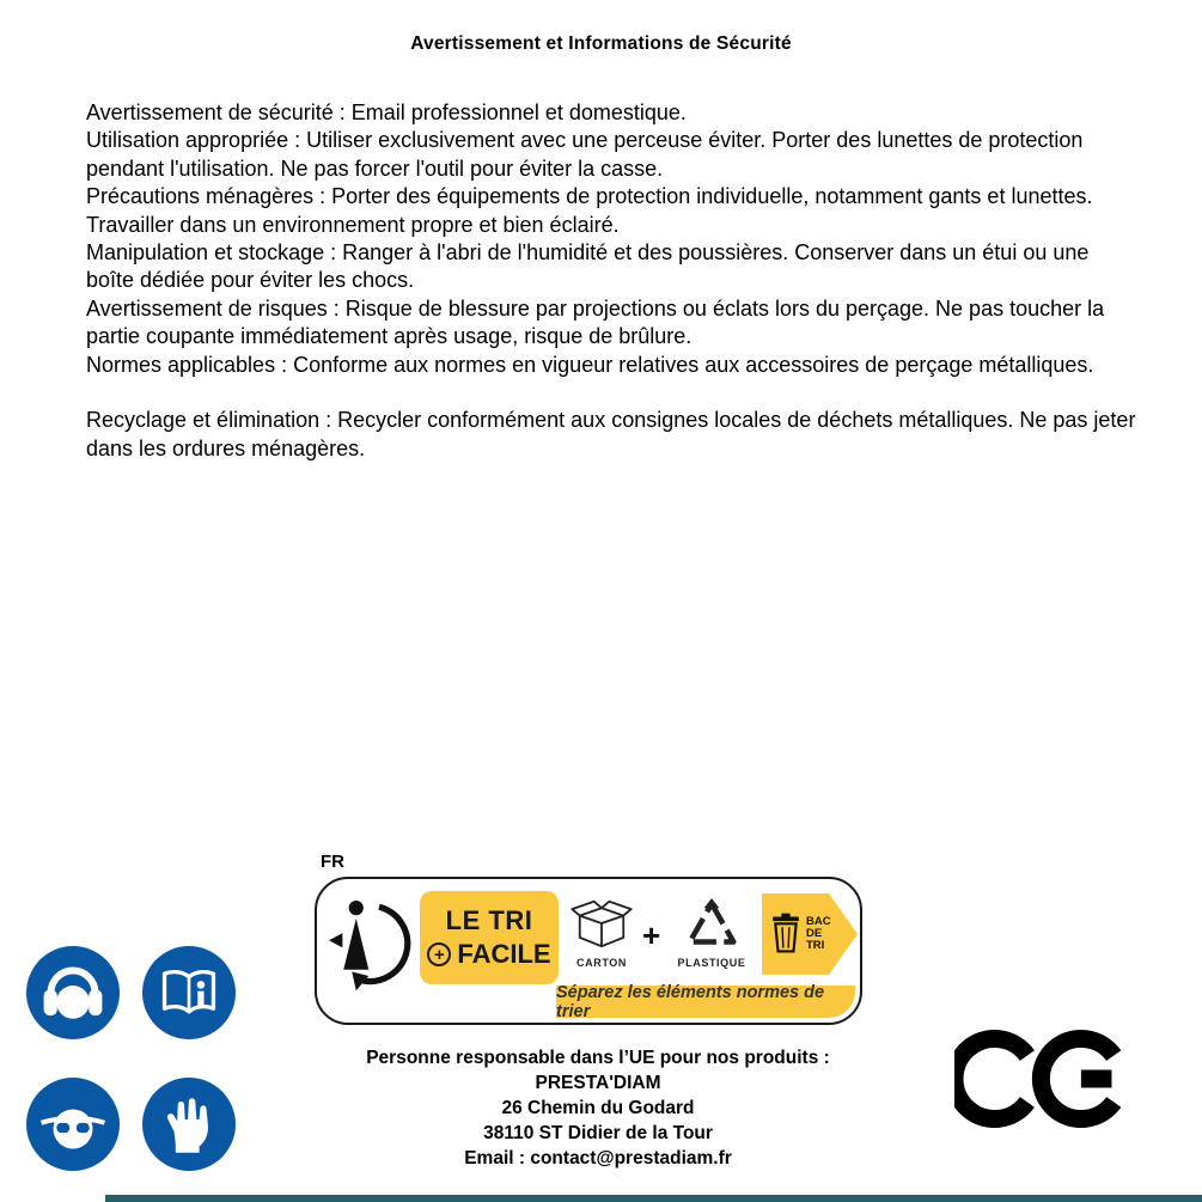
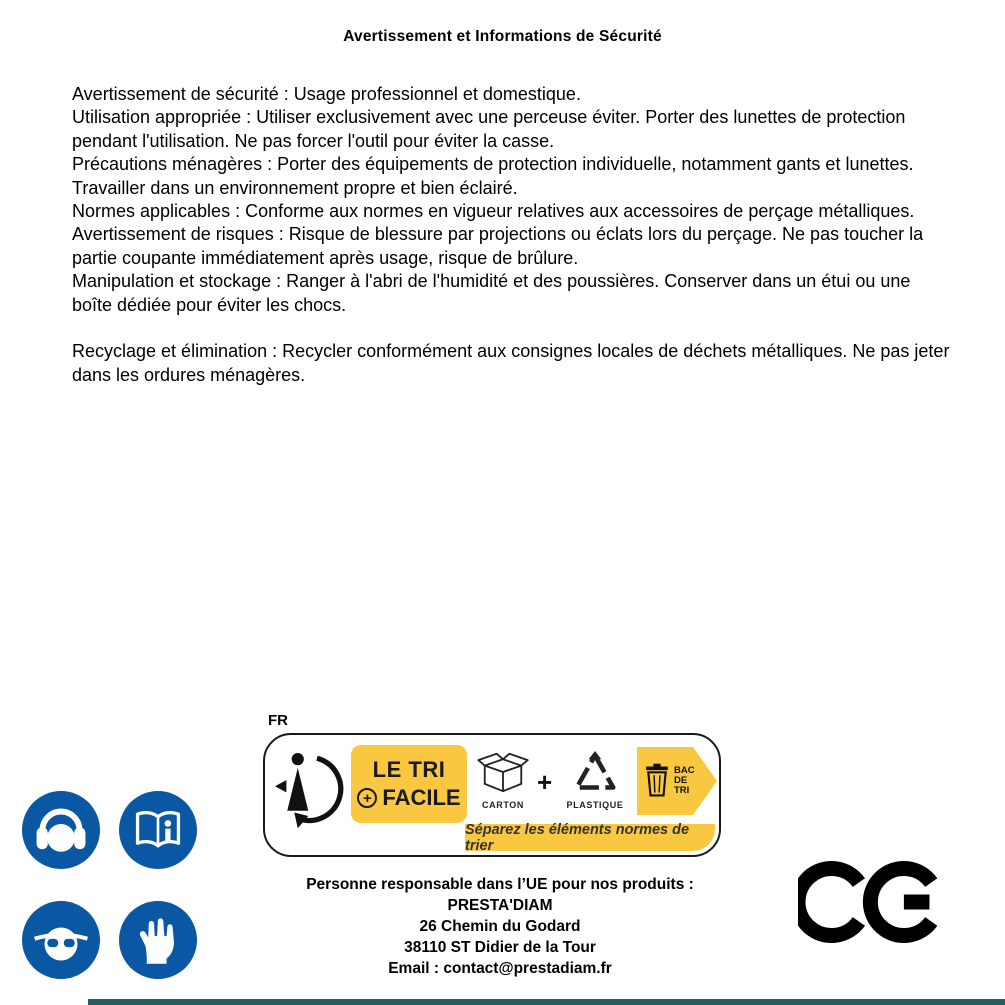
  Avertissement et Informations de Sécurité
- Avertissement de sécurité : Email professionnel et domestique.
+ Avertissement de sécurité : Usage professionnel et domestique.
  Utilisation appropriée : Utiliser exclusivement avec une perceuse éviter. Porter des lunettes de protection pendant l'utilisation. Ne pas forcer l'outil pour éviter la casse.
  Précautions ménagères : Porter des équipements de protection individuelle, notamment gants et lunettes. Travailler dans un environnement propre et bien éclairé.
- Manipulation et stockage : Ranger à l'abri de l'humidité et des poussières. Conserver dans un étui ou une boîte dédiée pour éviter les chocs.
+ Normes applicables : Conforme aux normes en vigueur relatives aux accessoires de perçage métalliques.
  Avertissement de risques : Risque de blessure par projections ou éclats lors du perçage. Ne pas toucher la partie coupante immédiatement après usage, risque de brûlure.
- Normes applicables : Conforme aux normes en vigueur relatives aux accessoires de perçage métalliques.
+ Manipulation et stockage : Ranger à l'abri de l'humidité et des poussières. Conserver dans un étui ou une boîte dédiée pour éviter les chocs.
  Recyclage et élimination : Recycler conformément aux consignes locales de déchets métalliques. Ne pas jeter dans les ordures ménagères.
  FR
  LE TRI
  +
  FACILE
  CARTON
  +
  PLASTIQUE
  BAC
  DE
  TRI
  Séparez les éléments normes de trier
  Personne responsable dans l’UE pour nos produits :
  PRESTA'DIAM
  26 Chemin du Godard
  38110 ST Didier de la Tour
  Email : contact@prestadiam.fr
